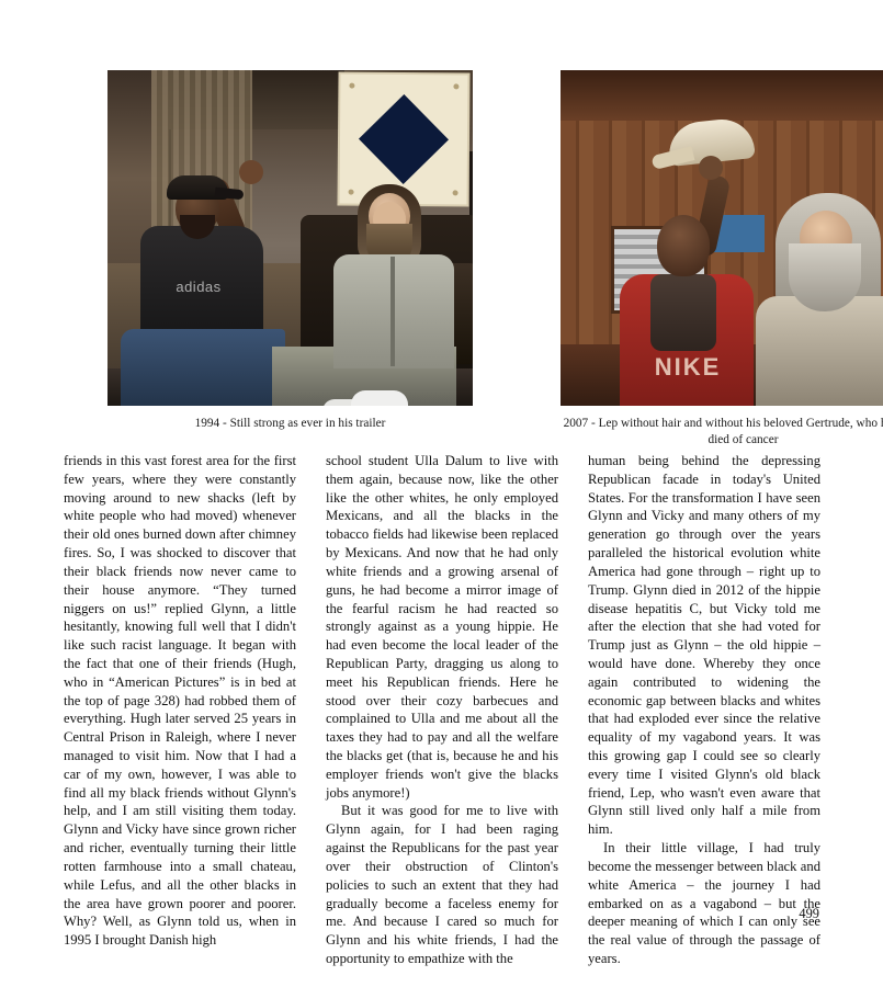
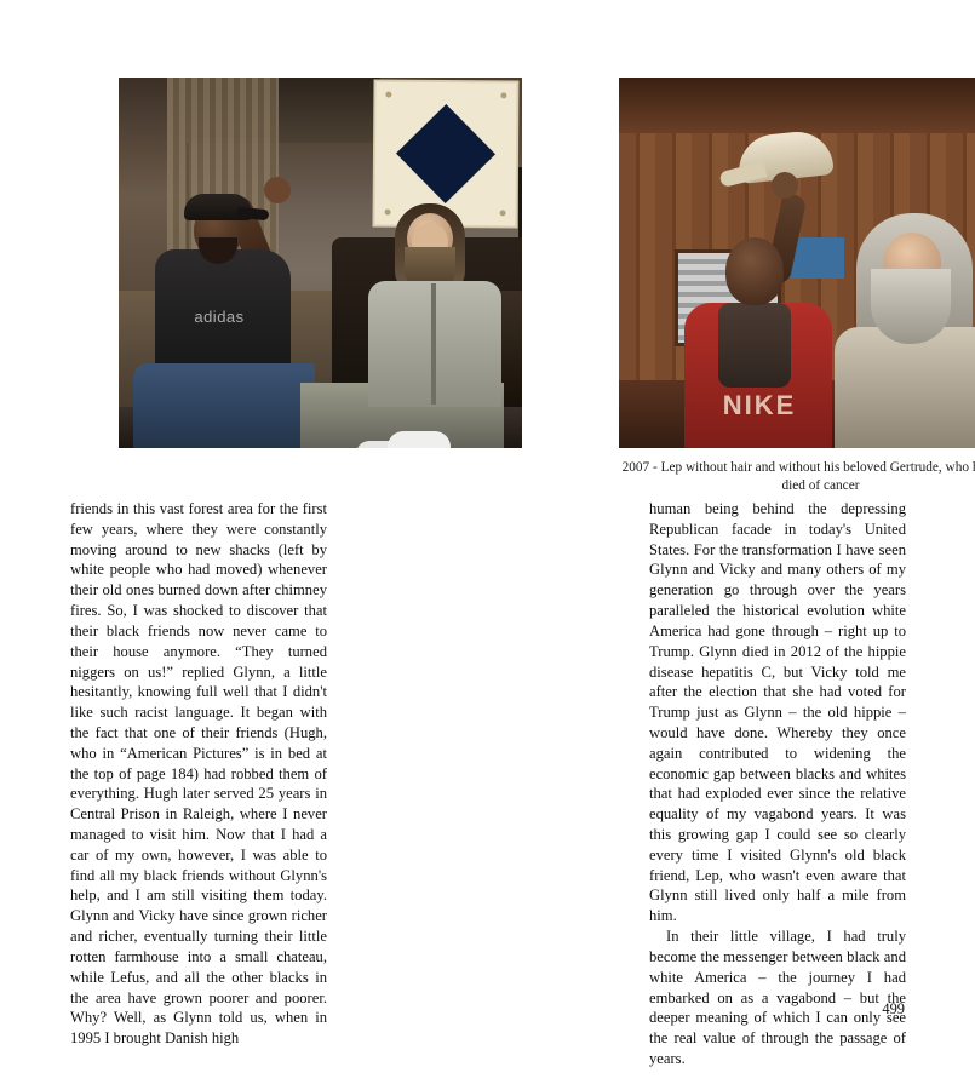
  adidas
- 1994 - Still strong as ever in his trailer
  NIKE
  2007 - Lep without hair and without his beloved Gertrude, who died of cancer
- friends in this vast forest area for the first few years, where they were constantly moving around to new shacks (left by white people who had moved) whenever their old ones burned down after chimney fires. So, I was shocked to discover that their black friends now never came to their house anymore. “They turned niggers on us!” replied Glynn, a little hesitantly, knowing full well that I didn't like such racist language. It began with the fact that one of their friends (Hugh, who in “American Pictures” is in bed at the top of page 328) had robbed them of everything. Hugh later served 25 years in Central Prison in Raleigh, where I never managed to visit him. Now that I had a car of my own, however, I was able to find all my black friends without Glynn's help, and I am still visiting them today. Glynn and Vicky have since grown richer and richer, eventually turning their little rotten farmhouse into a small chateau, while Lefus, and all the other blacks in the area have grown poorer and poorer. Why? Well, as Glynn told us, when in 1995 I brought Danish high
+ friends in this vast forest area for the first few years, where they were constantly moving around to new shacks (left by white people who had moved) whenever their old ones burned down after chimney fires. So, I was shocked to discover that their black friends now never came to their house anymore. “They turned niggers on us!” replied Glynn, a little hesitantly, knowing full well that I didn't like such racist language. It began with the fact that one of their friends (Hugh, who in “American Pictures” is in bed at the top of page 184) had robbed them of everything. Hugh later served 25 years in Central Prison in Raleigh, where I never managed to visit him. Now that I had a car of my own, however, I was able to find all my black friends without Glynn's help, and I am still visiting them today. Glynn and Vicky have since grown richer and richer, eventually turning their little rotten farmhouse into a small chateau, while Lefus, and all the other blacks in the area have grown poorer and poorer. Why? Well, as Glynn told us, when in 1995 I brought Danish high
- school student Ulla Dalum to live with them again, because now, like the other like the other whites, he only employed Mexicans, and all the blacks in the tobacco fields had likewise been replaced by Mexicans. And now that he had only white friends and a growing arsenal of guns, he had become a mirror image of the fearful racism he had reacted so strongly against as a young hippie. He had even become the local leader of the Republican Party, dragging us along to meet his Republican friends. Here he stood over their cozy barbecues and complained to Ulla and me about all the taxes they had to pay and all the welfare the blacks get (that is, because he and his employer friends won't give the blacks jobs anymore!)
- But it was good for me to live with Glynn again, for I had been raging against the Republicans for the past year over their obstruction of Clinton's policies to such an extent that they had gradually become a faceless enemy for me. And because I cared so much for Glynn and his white friends, I had the opportunity to empathize with the
  human being behind the depressing Republican facade in today's United States. For the transformation I have seen Glynn and Vicky and many others of my generation go through over the years paralleled the historical evolution white America had gone through – right up to Trump. Glynn died in 2012 of the hippie disease hepatitis C, but Vicky told me after the election that she had voted for Trump just as Glynn – the old hippie – would have done. Whereby they once again contributed to widening the economic gap between blacks and whites that had exploded ever since the relative equality of my vagabond years. It was this growing gap I could see so clearly every time I visited Glynn's old black friend, Lep, who wasn't even aware that Glynn still lived only half a mile from him.
  In their little village, I had truly become the messenger between black and white America – the journey I had embarked on as a vagabond – but the deeper meaning of which I can only see the real value of through the passage of years.
  499
